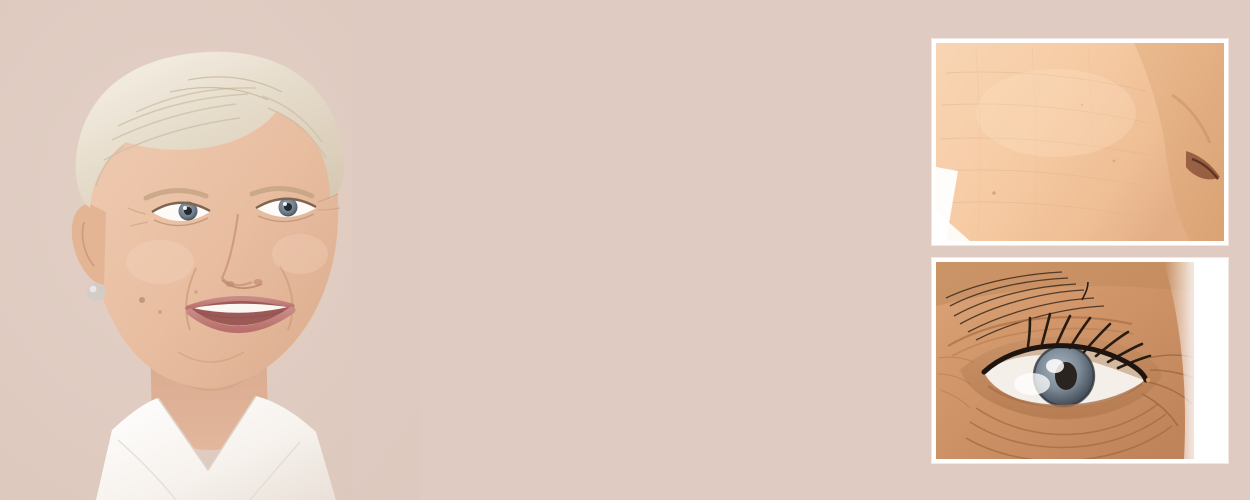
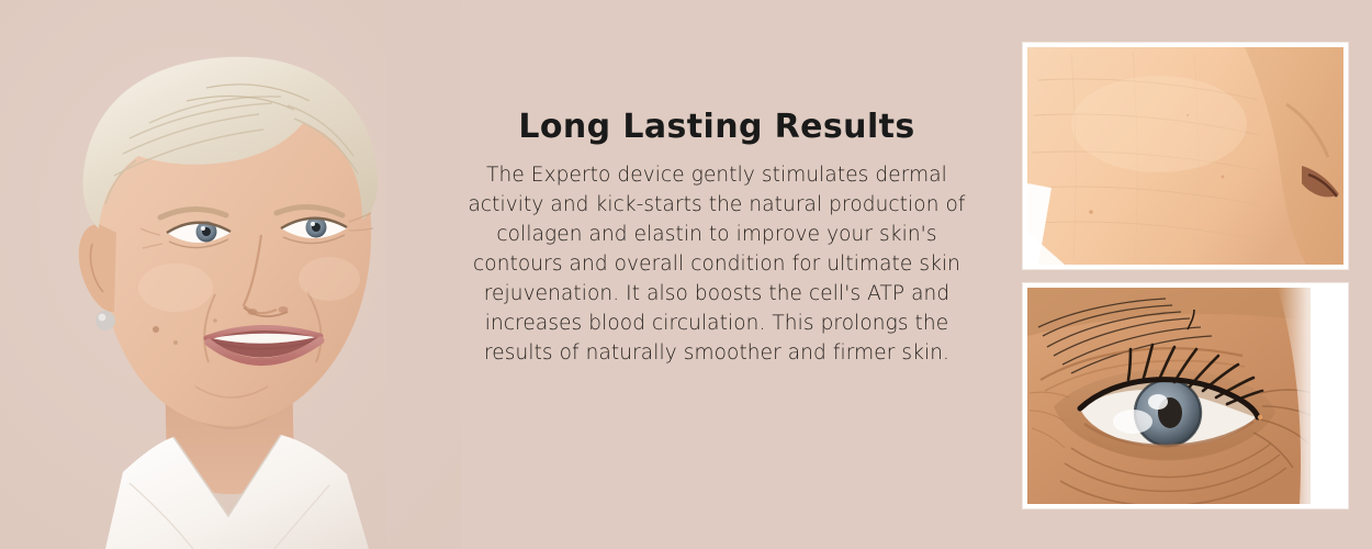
+ Long Lasting Results
+ The Experto device gently stimulates dermal activity and kick-starts the natural production of collagen and elastin to improve your skin's contours and overall condition for ultimate skin rejuvenation. It also boosts the cell's ATP and increases blood circulation. This prolongs the results of naturally smoother and firmer skin.
